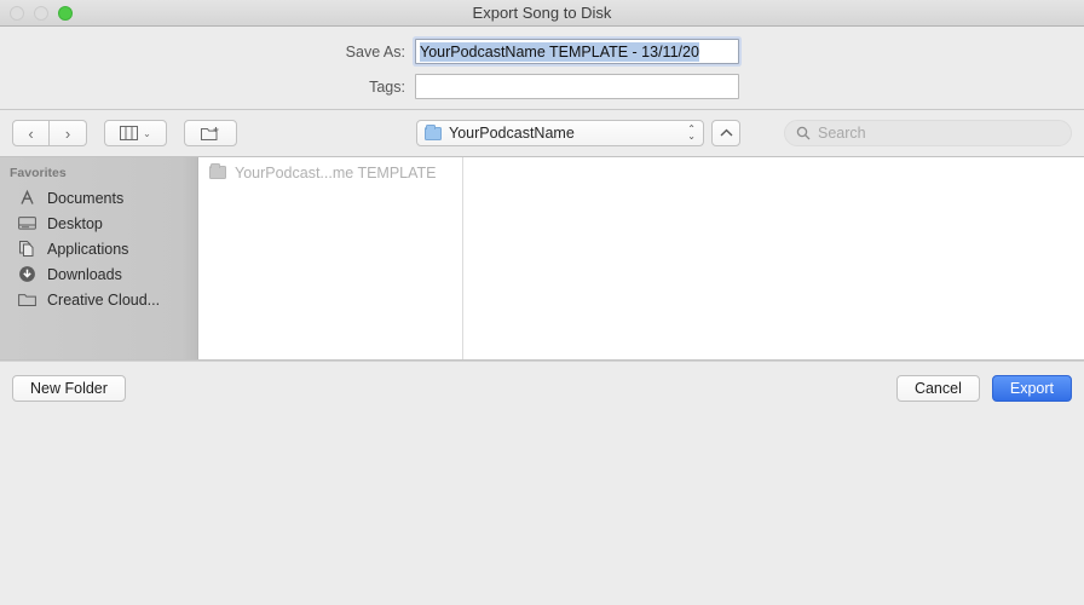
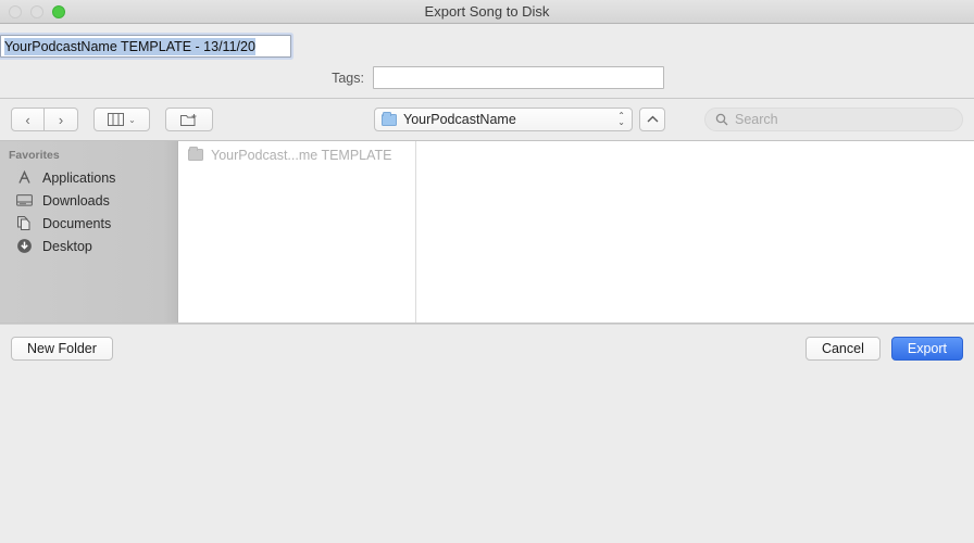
  Export Song to Disk
- Save As:
  YourPodcastName TEMPLATE - 13/11/20
  Tags:
  ‹
  ›
  ⌄
  YourPodcastName
  ⌃
  ⌄
  Search
  Favorites
- Documents
+ Applications
- Desktop
+ Downloads
- Applications
+ Documents
- Downloads
+ Desktop
- Creative Cloud...
  YourPodcast...me TEMPLATE
  New Folder
  Cancel
  Export
